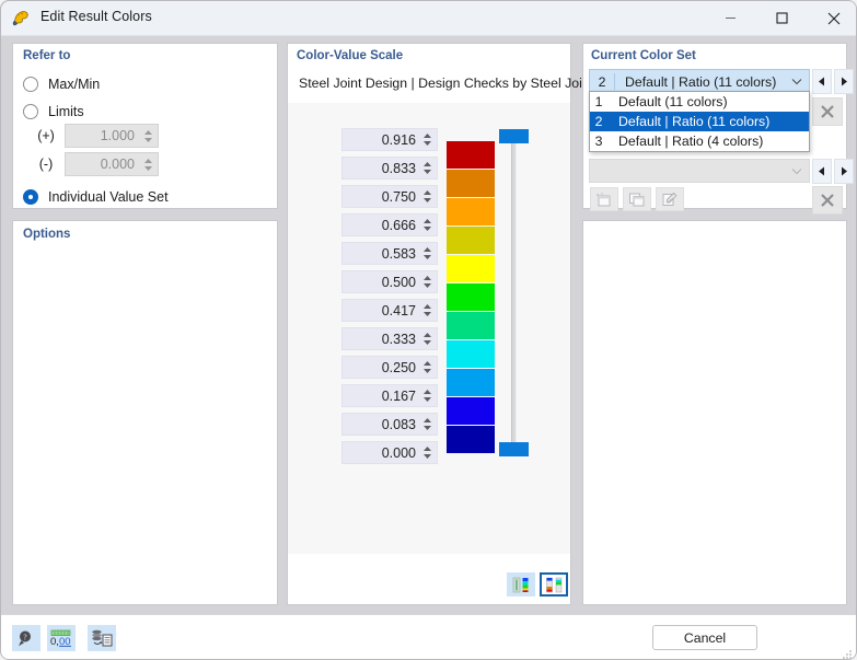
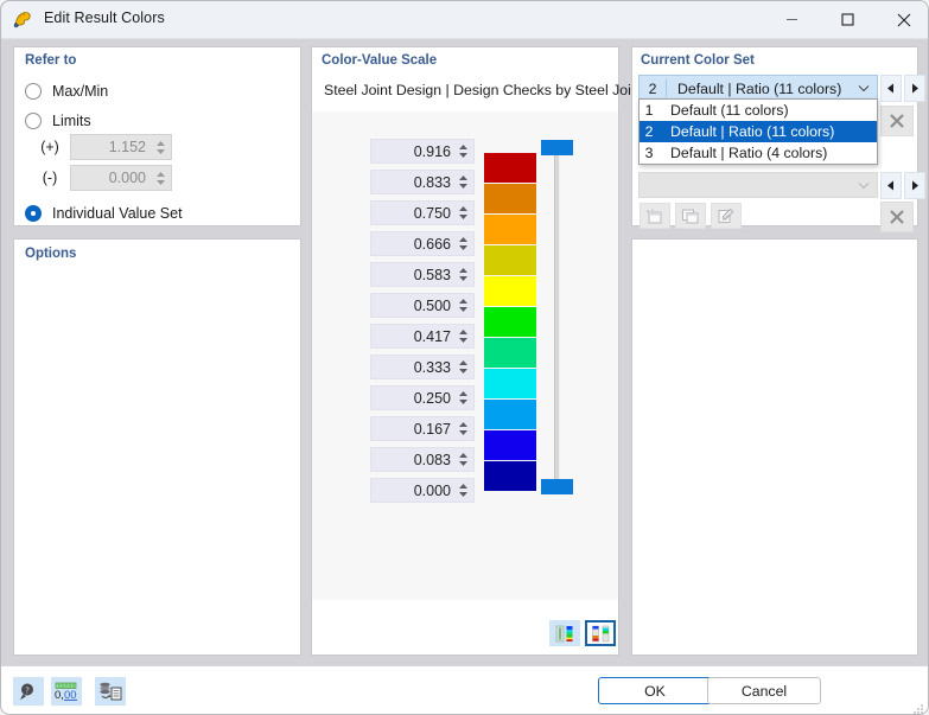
  Edit Result Colors
  Refer to
  Max/Min
  Limits
  (+)
- 1.000
+ 1.152
  (-)
  0.000
  Individual Value Set
  Options
  Color-Value Scale
  Steel Joint Design | Design Checks by Steel Joi
  0.916
  0.833
  0.750
  0.666
  0.583
  0.500
  0.417
  0.333
  0.250
  0.167
  0.083
  0.000
  Current Color Set
  2
  Default | Ratio (11 colors)
  1
  Default (11 colors)
  2
  Default | Ratio (11 colors)
  3
  Default | Ratio (4 colors)
  ?
  0,
  00
+ OK
  Cancel
